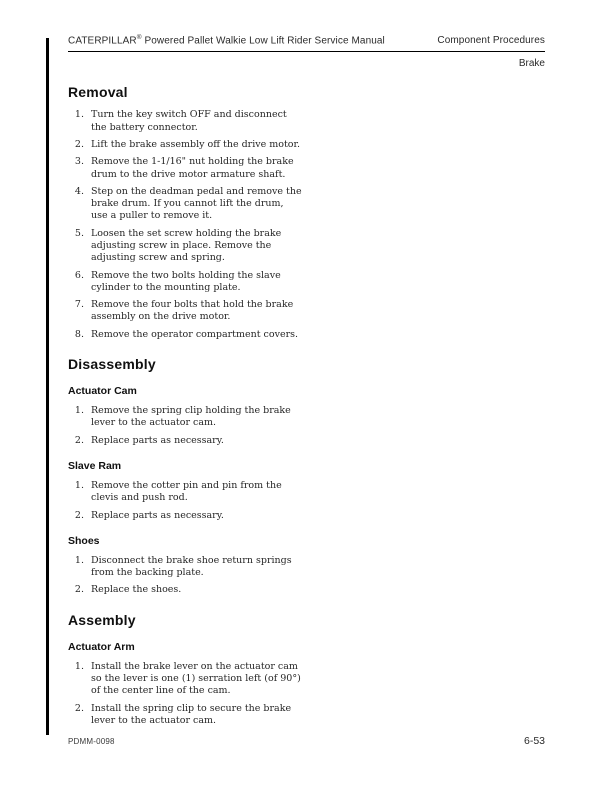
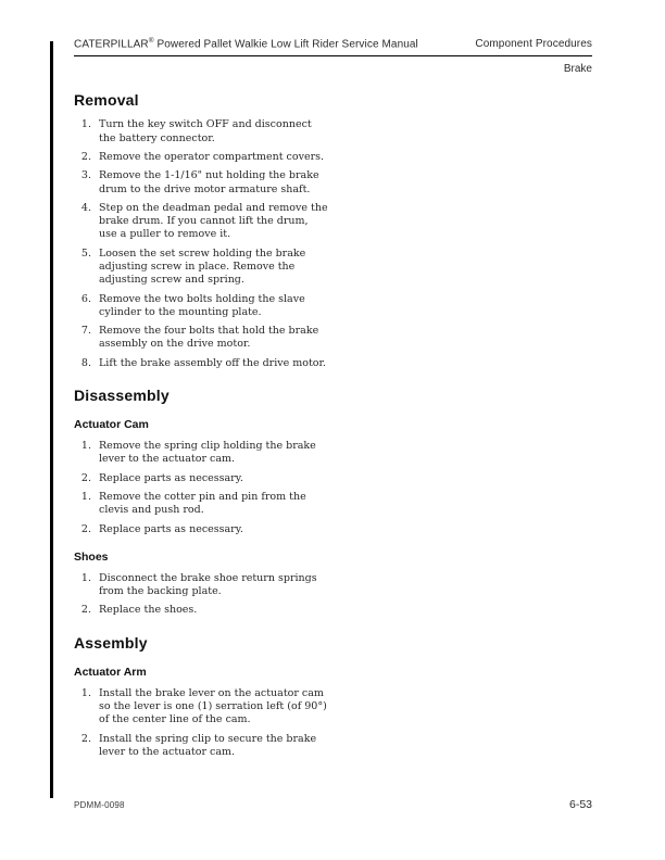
  CATERPILLAR Powered Pallet Walkie Low Lift Rider Service Manual
  Component Procedures
  Brake
  Removal
  1.
  Turn the key switch OFF and disconnect
  the battery connector.
  2.
- Lift the brake assembly off the drive motor.
+ Remove the operator compartment covers.
  3.
  Remove the 1-1/16" nut holding the brake
  drum to the drive motor armature shaft.
  4.
  Step on the deadman pedal and remove the
  brake drum. If you cannot lift the drum,
  use a puller to remove it.
  5.
  Loosen the set screw holding the brake
  adjusting screw in place. Remove the
  adjusting screw and spring.
  6.
  Remove the two bolts holding the slave
  cylinder to the mounting plate.
  7.
  Remove the four bolts that hold the brake
  assembly on the drive motor.
  8.
- Remove the operator compartment covers.
+ Lift the brake assembly off the drive motor.
  Disassembly
  Actuator Cam
  1.
  Remove the spring clip holding the brake
  lever to the actuator cam.
  2.
  Replace parts as necessary.
- Slave Ram
  1.
  Remove the cotter pin and pin from the
  clevis and push rod.
  2.
  Replace parts as necessary.
  Shoes
  1.
  Disconnect the brake shoe return springs
  from the backing plate.
  2.
  Replace the shoes.
  Assembly
  Actuator Arm
  1.
  Install the brake lever on the actuator cam
  so the lever is one (1) serration left (of 90°)
  of the center line of the cam.
  2.
  Install the spring clip to secure the brake
  lever to the actuator cam.
  PDMM-0098
  6-53
